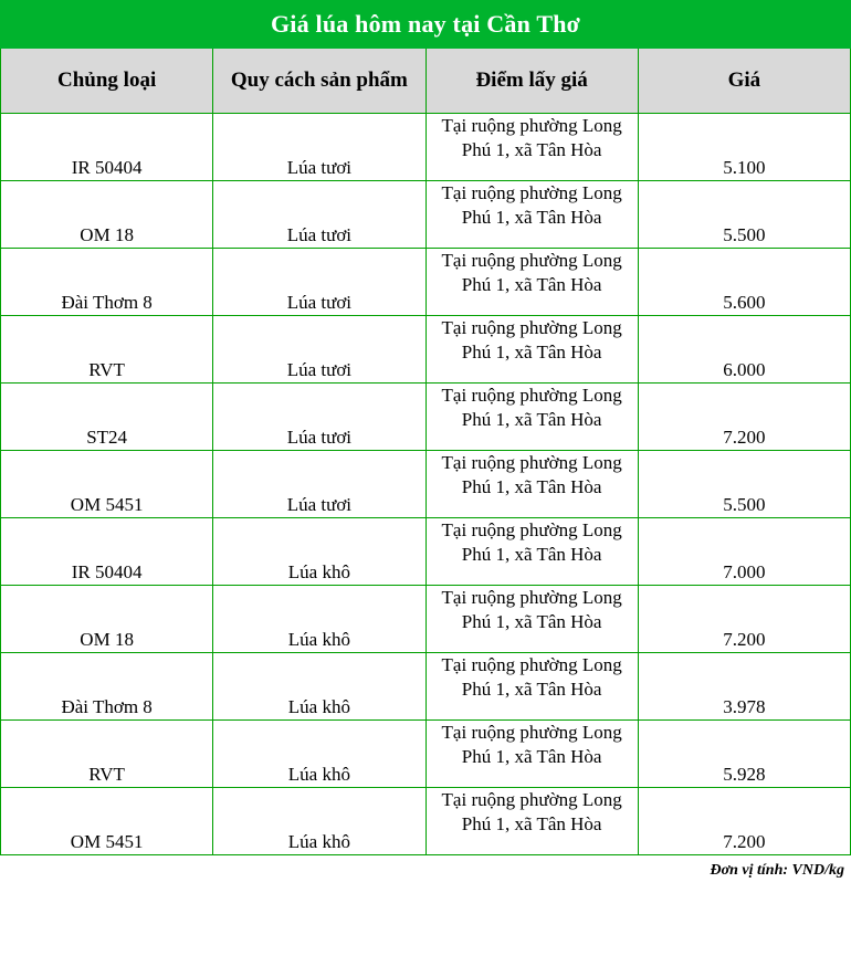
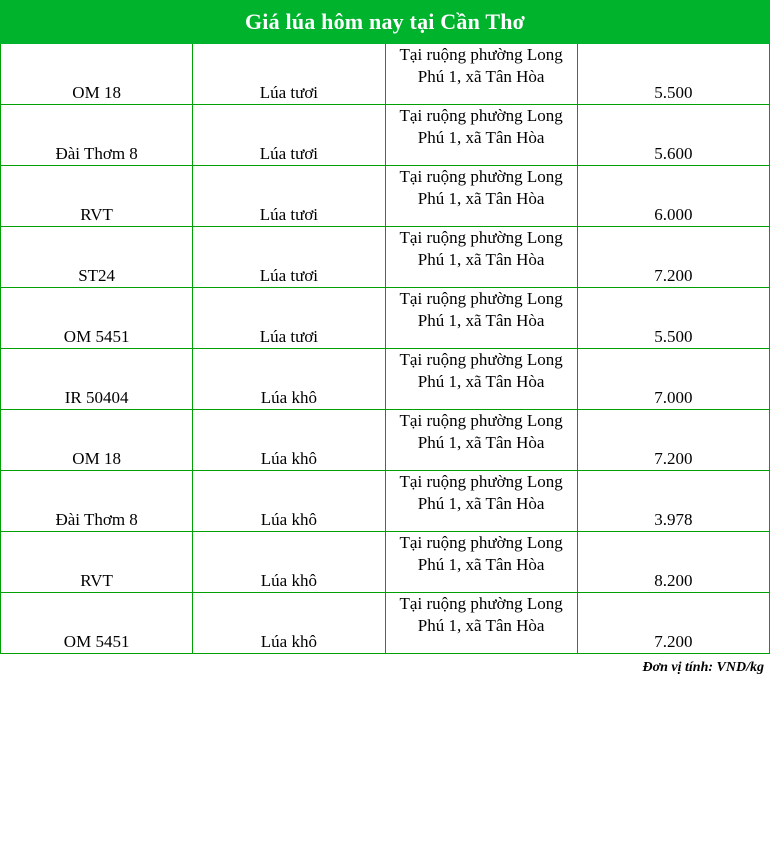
  Giá lúa hôm nay tại Cần Thơ
- Chủng loại	Quy cách sản phẩm	Điểm lấy giá	Giá
- IR 50404	Lúa tươi	Tại ruộng phường Long Phú 1, xã Tân Hòa	5.100
  OM 18	Lúa tươi	Tại ruộng phường Long Phú 1, xã Tân Hòa	5.500
  Đài Thơm 8	Lúa tươi	Tại ruộng phường Long Phú 1, xã Tân Hòa	5.600
  RVT	Lúa tươi	Tại ruộng phường Long Phú 1, xã Tân Hòa	6.000
  ST24	Lúa tươi	Tại ruộng phường Long Phú 1, xã Tân Hòa	7.200
  OM 5451	Lúa tươi	Tại ruộng phường Long Phú 1, xã Tân Hòa	5.500
  IR 50404	Lúa khô	Tại ruộng phường Long Phú 1, xã Tân Hòa	7.000
  OM 18	Lúa khô	Tại ruộng phường Long Phú 1, xã Tân Hòa	7.200
  Đài Thơm 8	Lúa khô	Tại ruộng phường Long Phú 1, xã Tân Hòa	3.978
- RVT	Lúa khô	Tại ruộng phường Long Phú 1, xã Tân Hòa	5.928
+ RVT	Lúa khô	Tại ruộng phường Long Phú 1, xã Tân Hòa	8.200
  OM 5451	Lúa khô	Tại ruộng phường Long Phú 1, xã Tân Hòa	7.200
  Đơn vị tính: VND/kg
